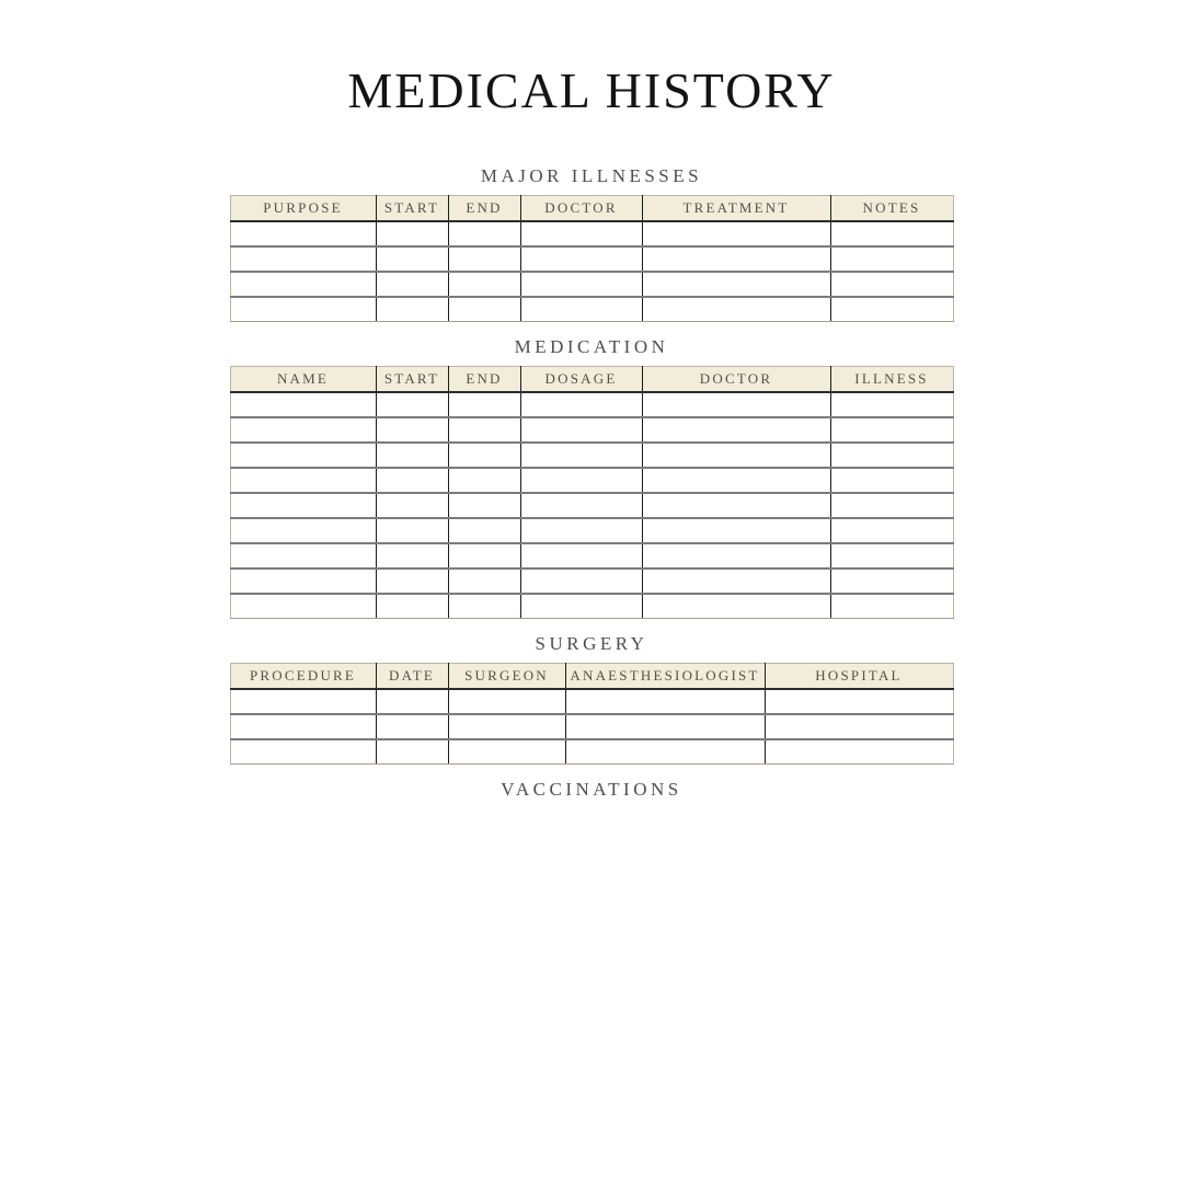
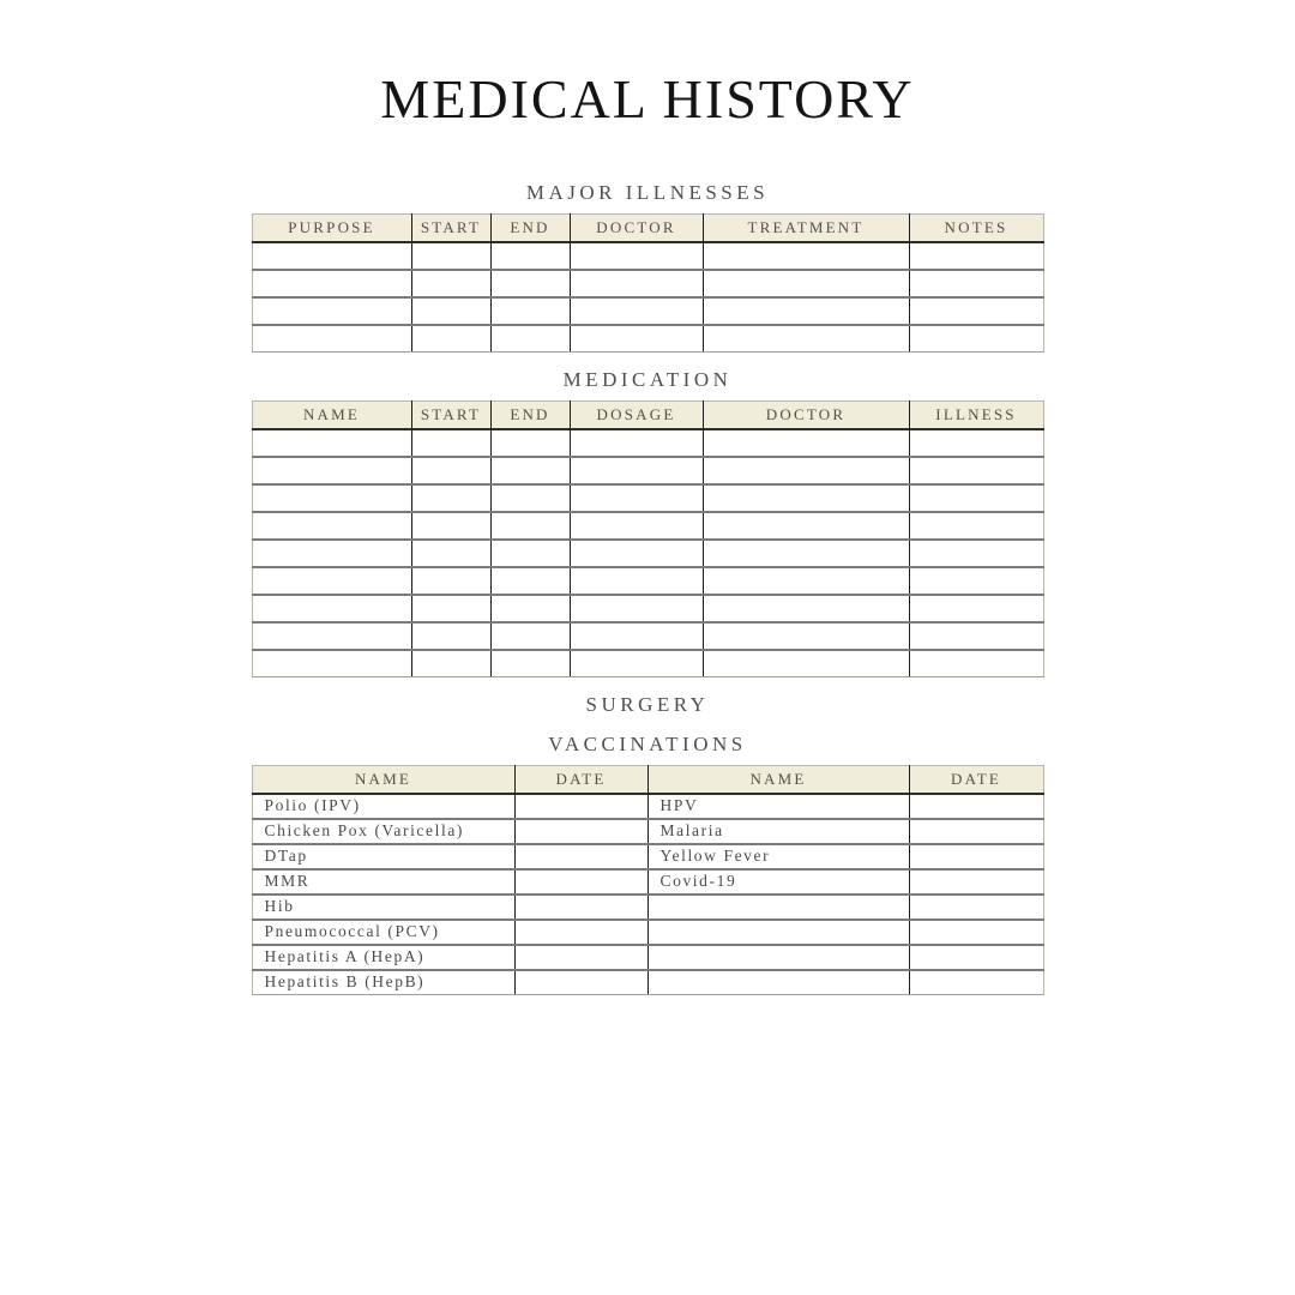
  MEDICAL HISTORY
  MAJOR ILLNESSES
  PURPOSE	START	END	DOCTOR	TREATMENT	NOTES
  MEDICATION
  NAME	START	END	DOSAGE	DOCTOR	ILLNESS
  SURGERY
- PROCEDURE	DATE	SURGEON	ANAESTHESIOLOGIST	HOSPITAL
  VACCINATIONS
+ NAME	DATE	NAME	DATE
+ Polio (IPV)		HPV
+ Chicken Pox (Varicella)		Malaria
+ DTap		Yellow Fever
+ MMR		Covid-19
+ Hib
+ Pneumococcal (PCV)
+ Hepatitis A (HepA)
+ Hepatitis B (HepB)
